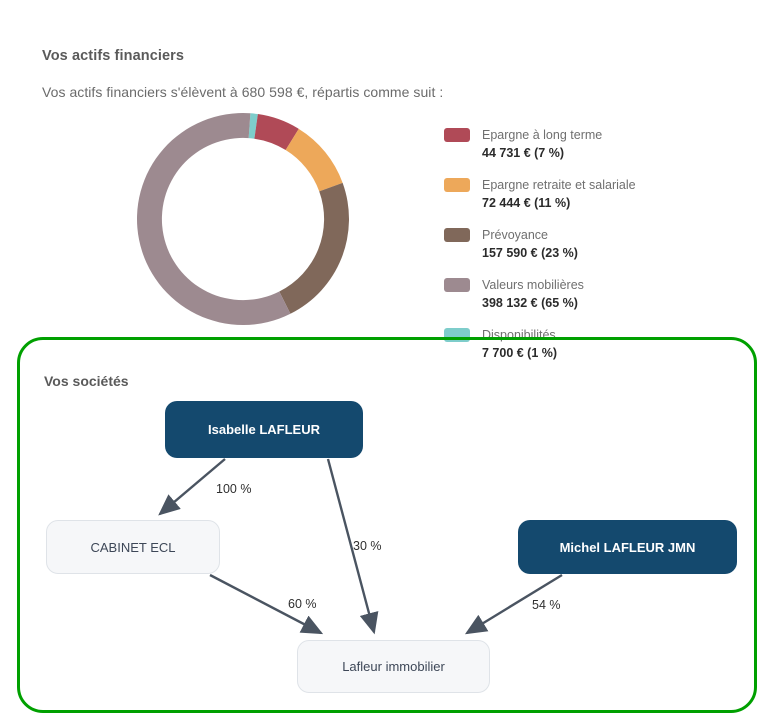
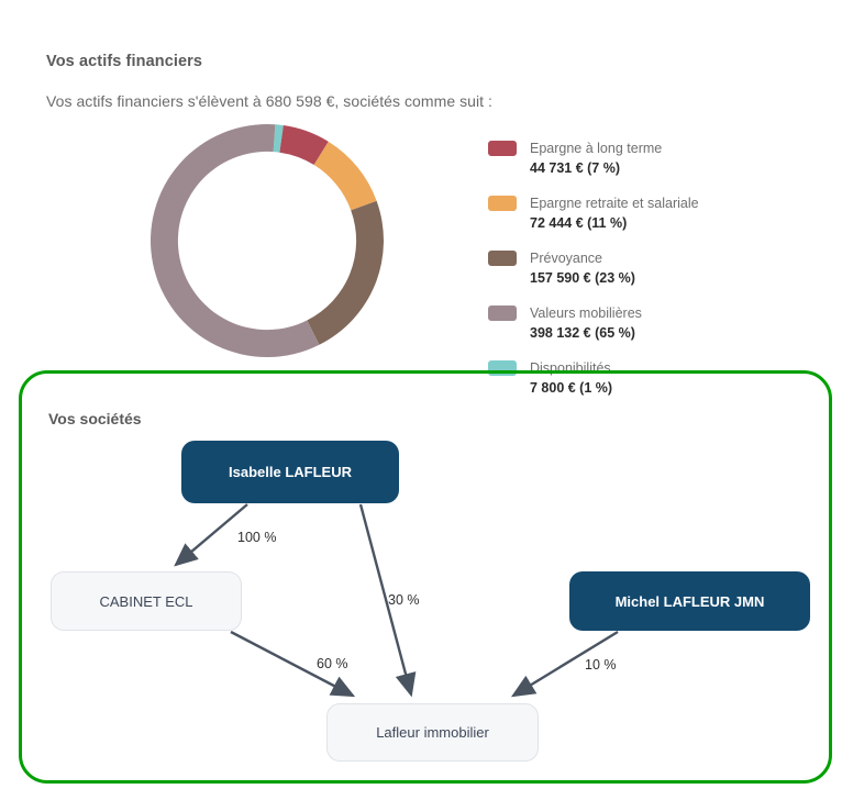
  Vos actifs financiers
- Vos actifs financiers s'élèvent à 680 598 €, répartis comme suit :
+ Vos actifs financiers s'élèvent à 680 598 €, sociétés comme suit :
  Epargne à long terme
  44 731 € (7 %)
  Epargne retraite et salariale
  72 444 € (11 %)
  Prévoyance
  157 590 € (23 %)
  Valeurs mobilières
  398 132 € (65 %)
  Disponibilités
- 7 700 € (1 %)
+ 7 800 € (1 %)
  Vos sociétés
  Isabelle LAFLEUR
  CABINET ECL
  Michel LAFLEUR JMN
  Lafleur immobilier
  100 %
  30 %
  60 %
- 54 %
+ 10 %
